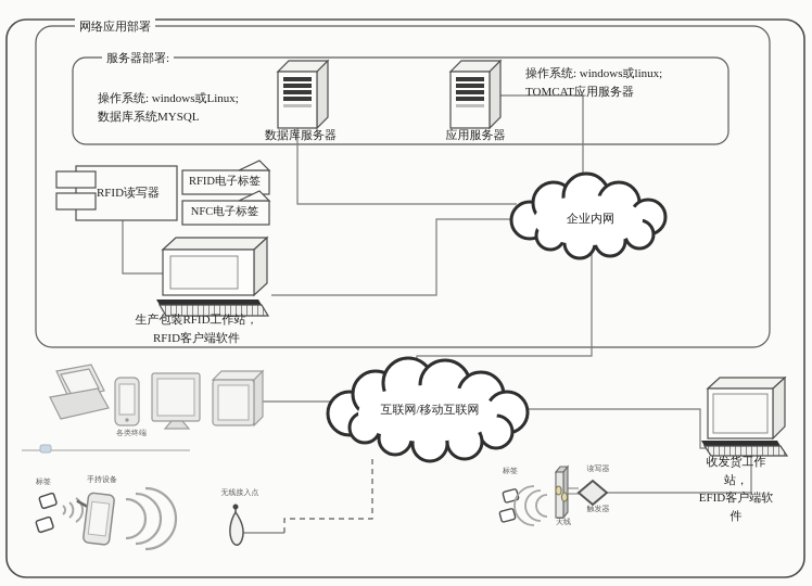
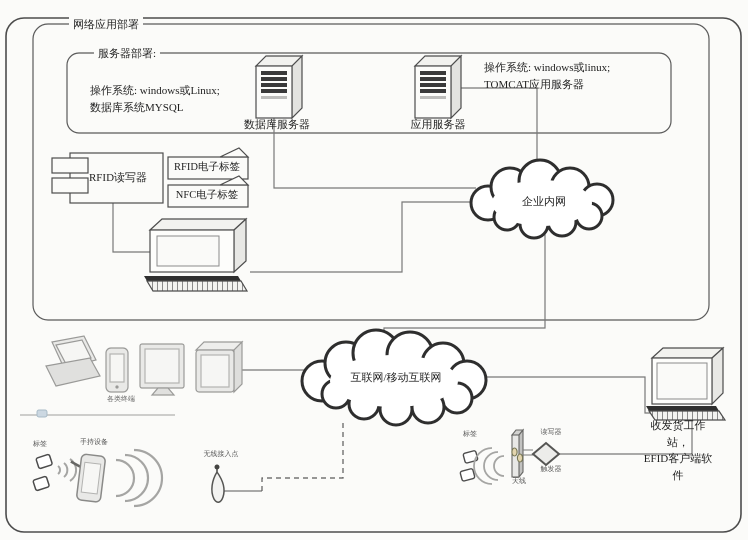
  网络应用部署
  服务器部署:
  操作系统: windows或Linux;
  数据库系统MYSQL
  操作系统: windows或linux;
  TOMCAT应用服务器
  数据库服务器
  应用服务器
  RFID读写器
  RFID电子标签
  NFC电子标签
- 生产包装RFID工作站，
- RFID客户端软件
  收发货工作站，
  EFID客户端软件
  企业内网
  互联网/移动互联网
  各类终端
  标签
  手持设备
  无线接入点
  标签
  天线
  读写器
  触发器
